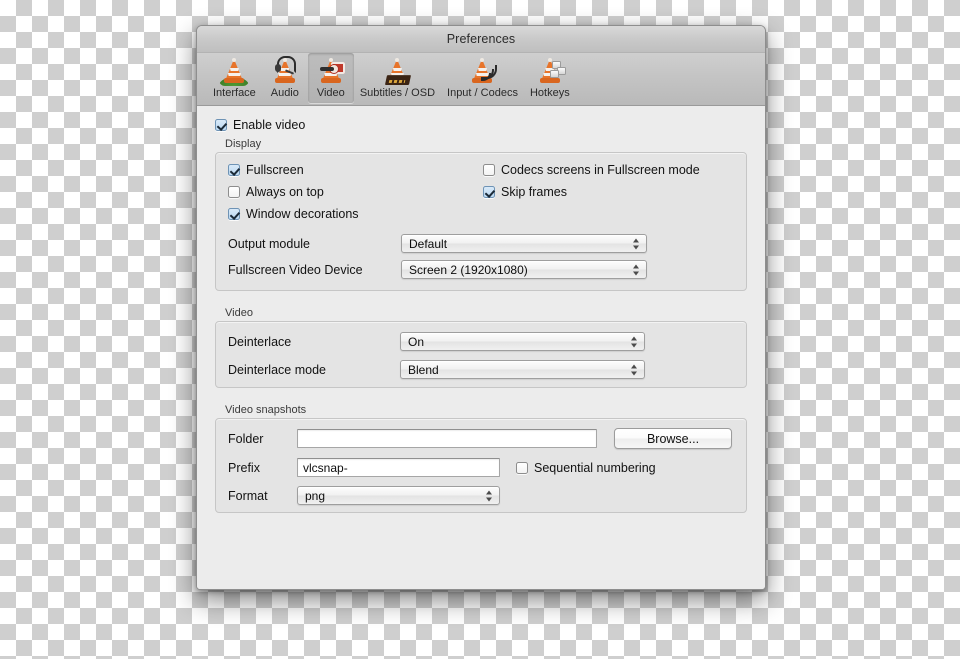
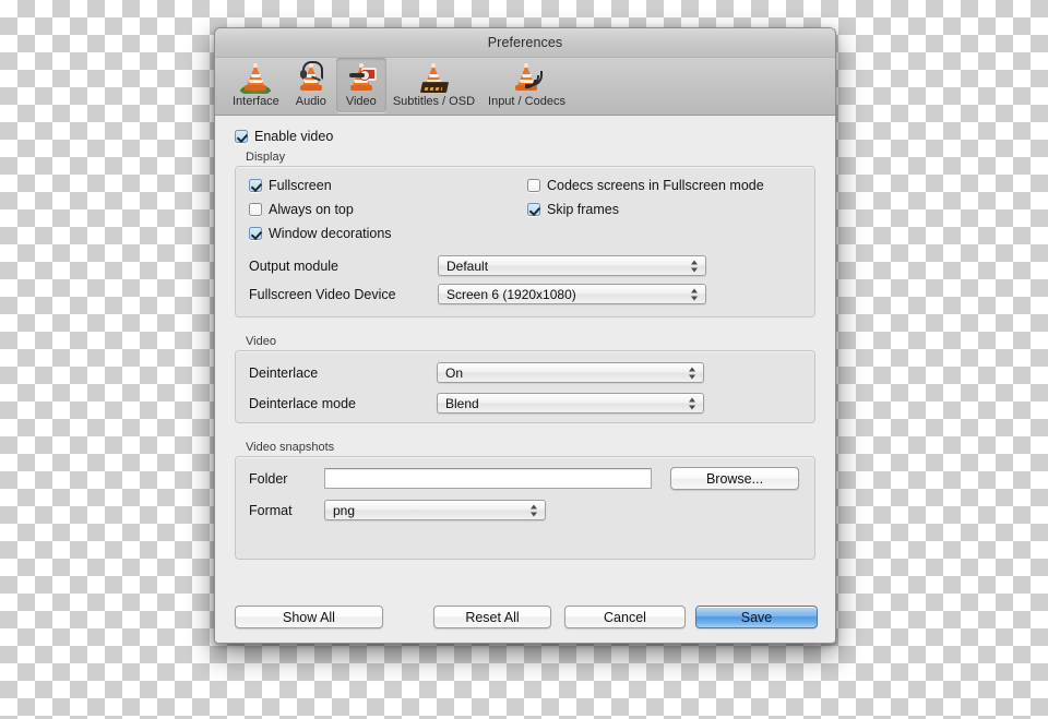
  Preferences
  Interface
  Audio
  Video
  Subtitles / OSD
  Input / Codecs
- Hotkeys
  Enable video
  Display
  Fullscreen
  Always on top
  Window decorations
  Codecs screens in Fullscreen mode
  Skip frames
  Output module
  Default
  Fullscreen Video Device
- Screen 2 (1920x1080)
+ Screen 6 (1920x1080)
  Video
  Deinterlace
  On
  Deinterlace mode
  Blend
  Video snapshots
  Folder
  Browse...
- Prefix
- vlcsnap-
- Sequential numbering
  Format
  png
+ Show All
+ Reset All
+ Cancel
+ Save
